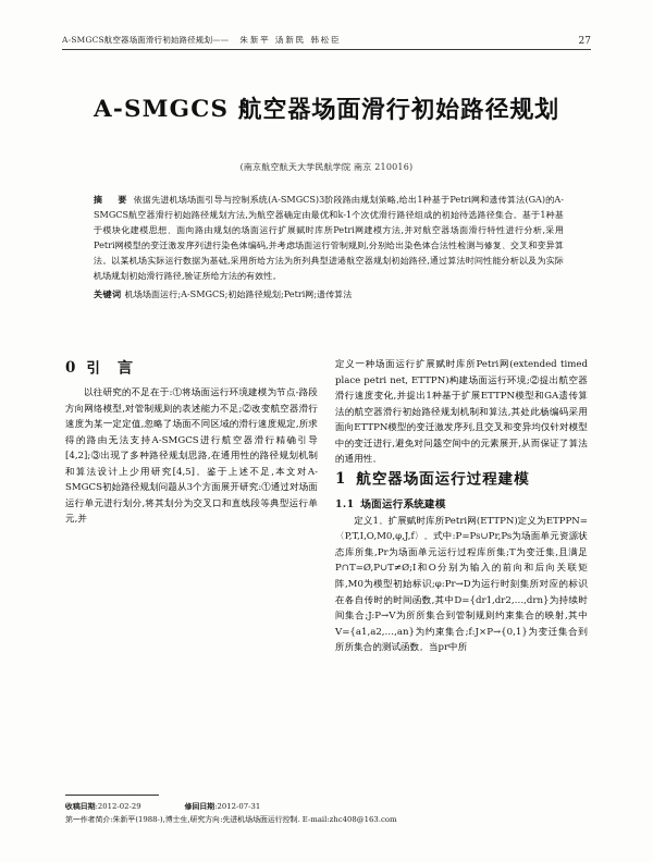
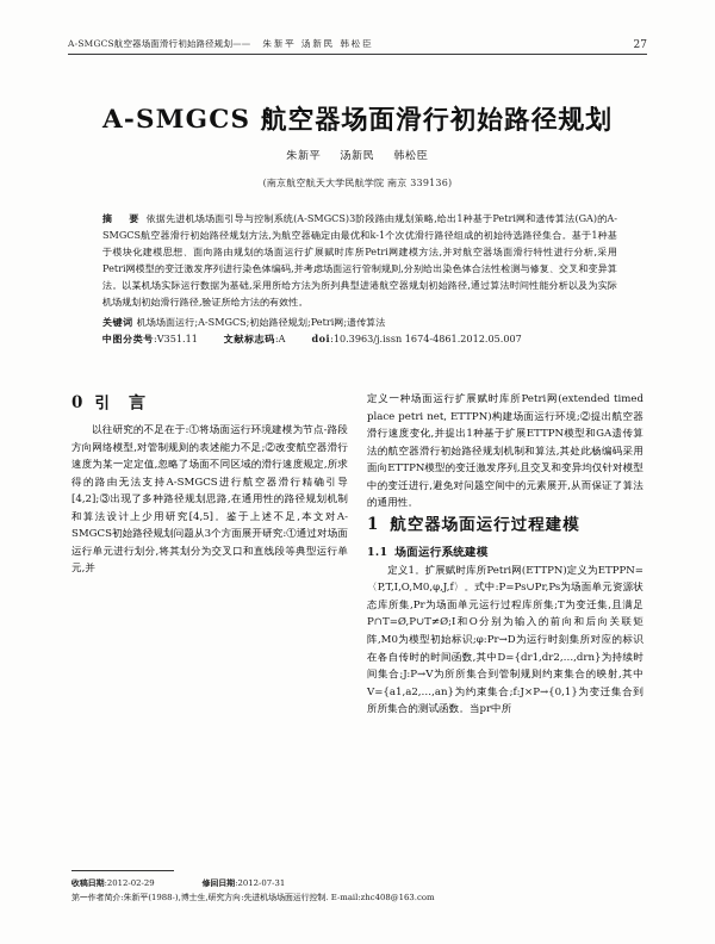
  A-SMGCS航空器场面滑行初始路径规划—— 朱新平 汤新民 韩松臣
  27
  A-SMGCS 航空器场面滑行初始路径规划
+ 朱新平 汤新民 韩松臣
- (南京航空航天大学民航学院 南京 210016)
+ (南京航空航天大学民航学院 南京 339136)
  摘 要 依据先进机场场面引导与控制系统(A-SMGCS)3阶段路由规划策略,给出1种基于Petri网和遗传算法(GA)的A-SMGCS航空器滑行初始路径规划方法,为航空器确定由最优和k-1个次优滑行路径组成的初始待选路径集合。基于1种基于模块化建模思想、面向路由规划的场面运行扩展赋时库所Petri网建模方法,并对航空器场面滑行特性进行分析,采用Petri网模型的变迁激发序列进行染色体编码,并考虑场面运行管制规则,分别给出染色体合法性检测与修复、交叉和变异算法。以某机场实际运行数据为基础,采用所给方法为所列典型进港航空器规划初始路径,通过算法时间性能分析以及为实际机场规划初始滑行路径,验证所给方法的有效性。
  关键词 机场场面运行;A-SMGCS;初始路径规划;Petri网;遗传算法
+ 中图分类号:V351.11 文献标志码:A doi:10.3963/j.issn 1674-4861.2012.05.007
  0 引 言
  以往研究的不足在于:①将场面运行环境建模为节点-路段方向网络模型,对管制规则的表述能力不足;②改变航空器滑行速度为某一定定值,忽略了场面不同区域的滑行速度规定,所求得的路由无法支持A-SMGCS进行航空器滑行精确引导[4,2];③出现了多种路径规划思路,在通用性的路径规划机制和算法设计上少用研究[4,5]。鉴于上述不足,本文对A-SMGCS初始路径规划问题从3个方面展开研究:①通过对场面运行单元进行划分,将其划分为交叉口和直线段等典型运行单元,并
  定义一种场面运行扩展赋时库所Petri网(extended timed place petri net, ETTPN)构建场面运行环境;②提出航空器滑行速度变化,并提出1种基于扩展ETTPN模型和GA遗传算法的航空器滑行初始路径规划机制和算法,其处此杨编码采用面向ETTPN模型的变迁激发序列,且交叉和变异均仅针对模型中的变迁进行,避免对问题空间中的元素展开,从而保证了算法的通用性。
  1 航空器场面运行过程建模
  1.1 场面运行系统建模
  定义1。扩展赋时库所Petri网(ETTPN)定义为ETPPN=〈P,T,I,O,M0,φ,J,f〉。式中:P=Ps∪Pr,Ps为场面单元资源状态库所集,Pr为场面单元运行过程库所集;T为变迁集,且满足P∩T=Ø,P∪T≠Ø;I和O分别为输入的前向和后向关联矩阵,M0为模型初始标识;φ:Pr→D为运行时刻集所对应的标识在各自传时的时间函数,其中D={dr1,dr2,…,drn}为持续时间集合;J:P→V为所所集合到管制规则约束集合的映射,其中V={a1,a2,…,an}为约束集合;f:J×P→{0,1}为变迁集合到所所集合的测试函数。当pr中所
  收稿日期:2012-02-29 修回日期:2012-07-31
  第一作者简介:朱新平(1988-),博士生,研究方向:先进机场场面运行控制. E-mail:zhc408@163.com
